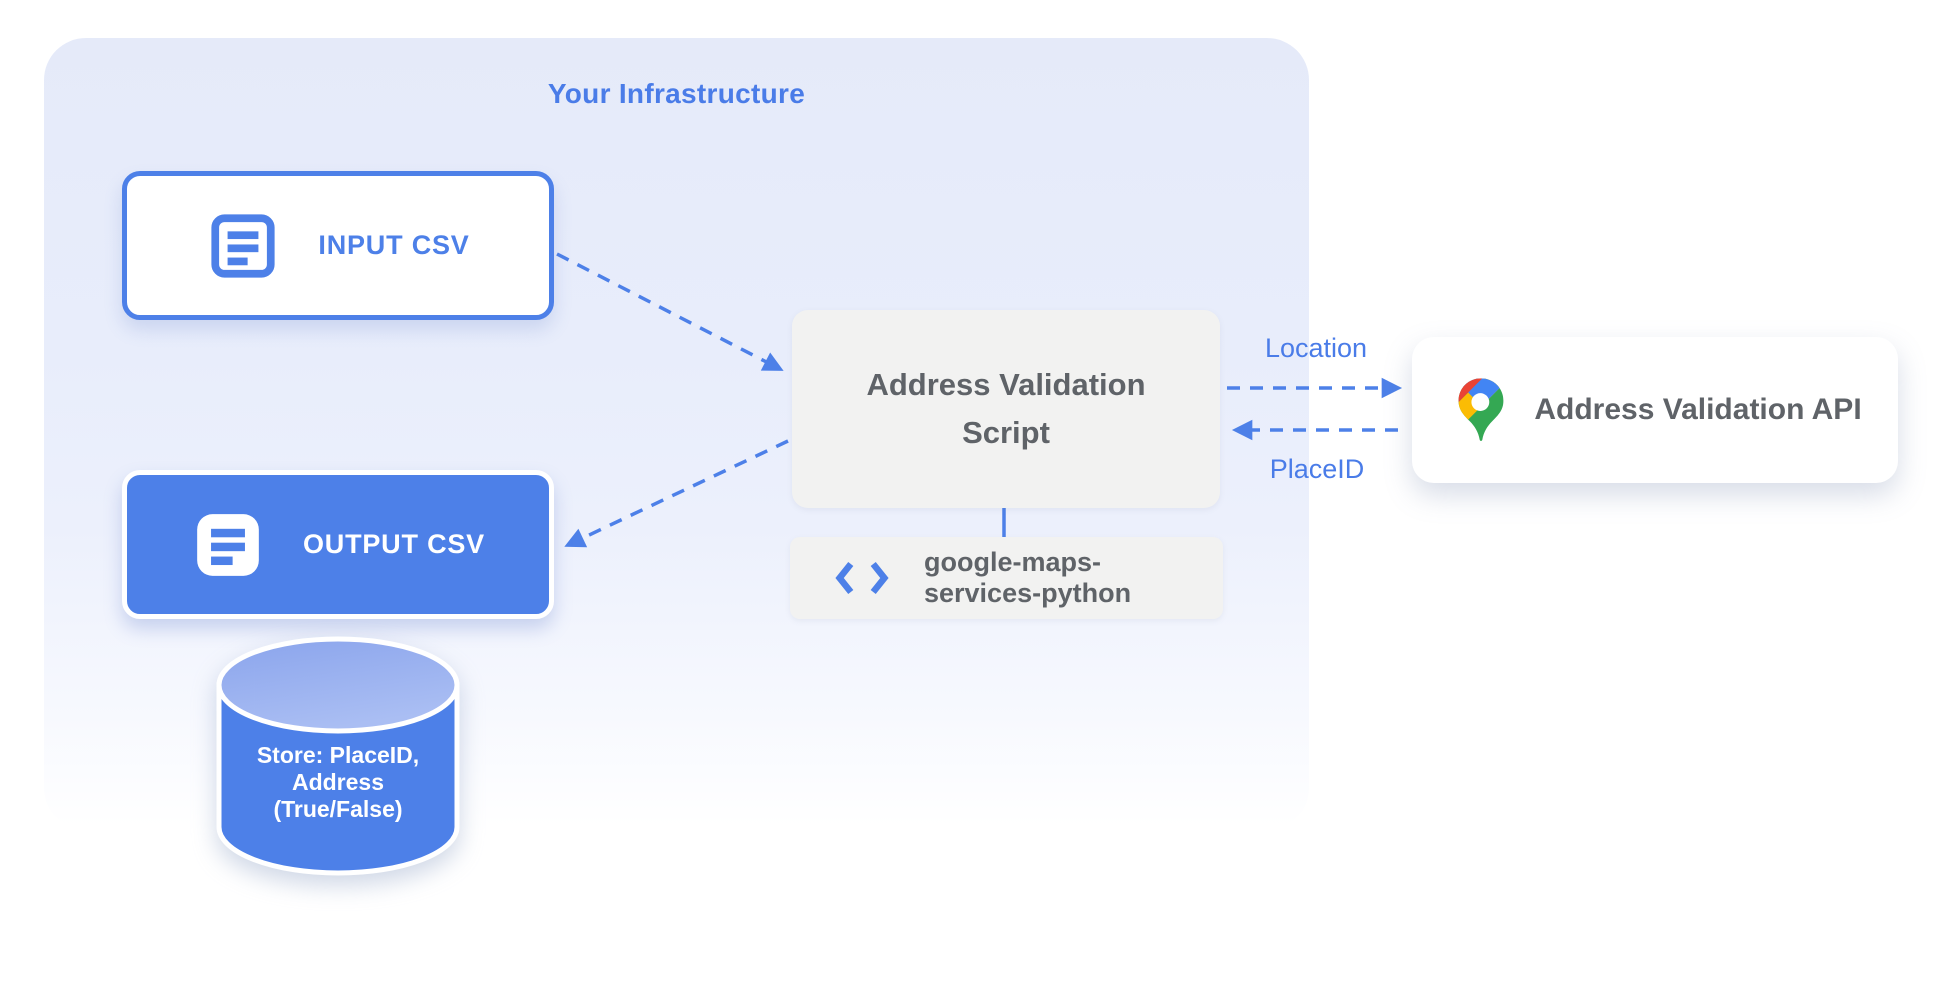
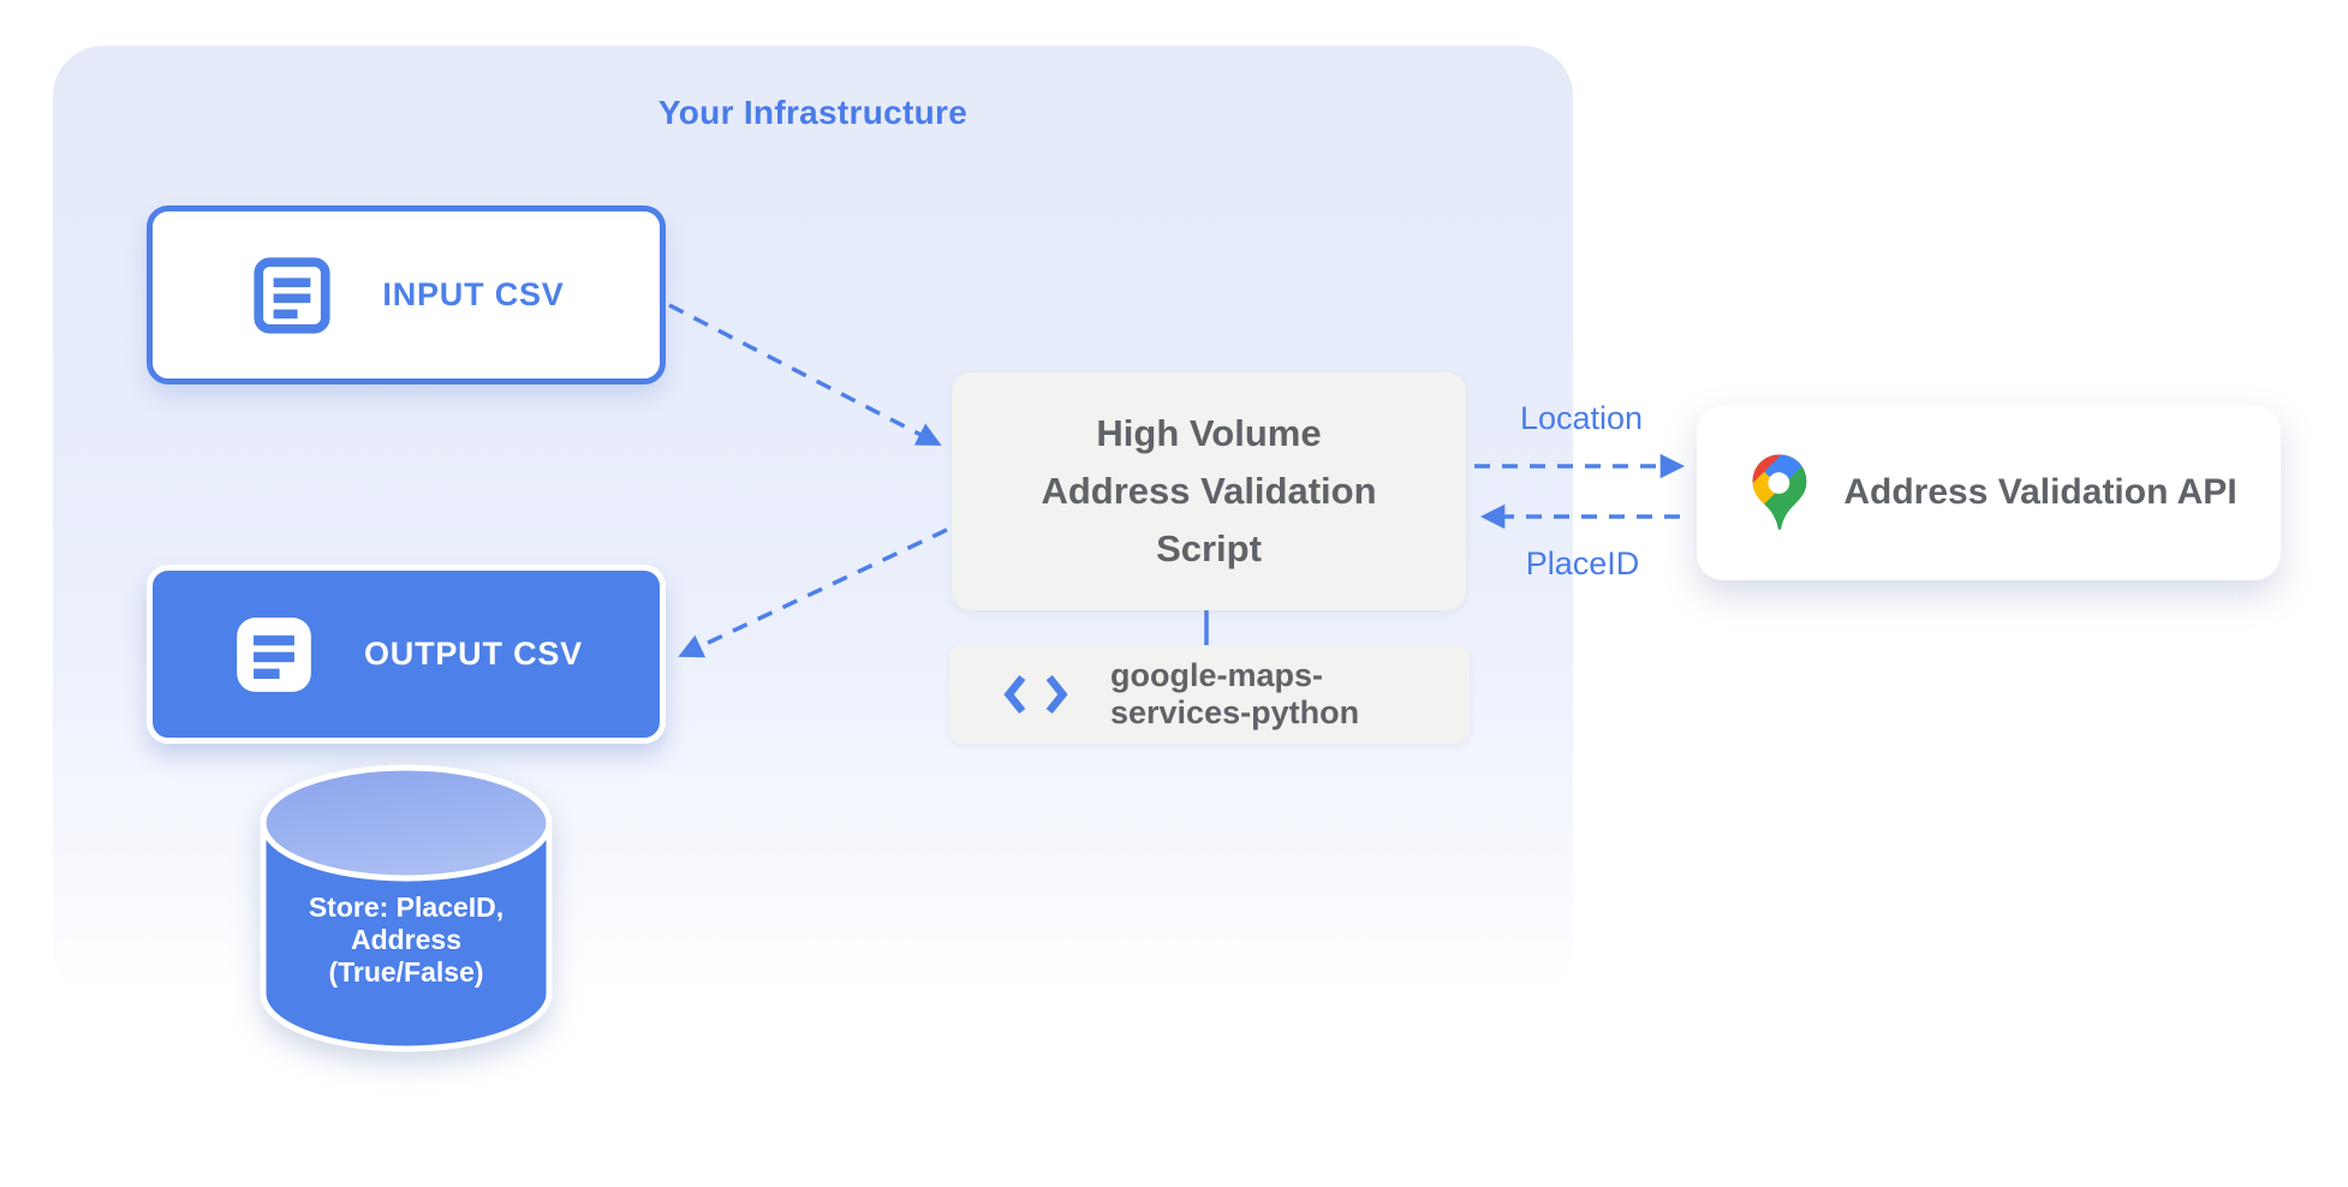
  Your Infrastructure
  INPUT CSV
  OUTPUT CSV
+ High Volume
  Address Validation
  Script
  google-maps-
  services-python
  Address Validation API
  Store: PlaceID,
  Address
  (True/False)
  Location
  PlaceID
